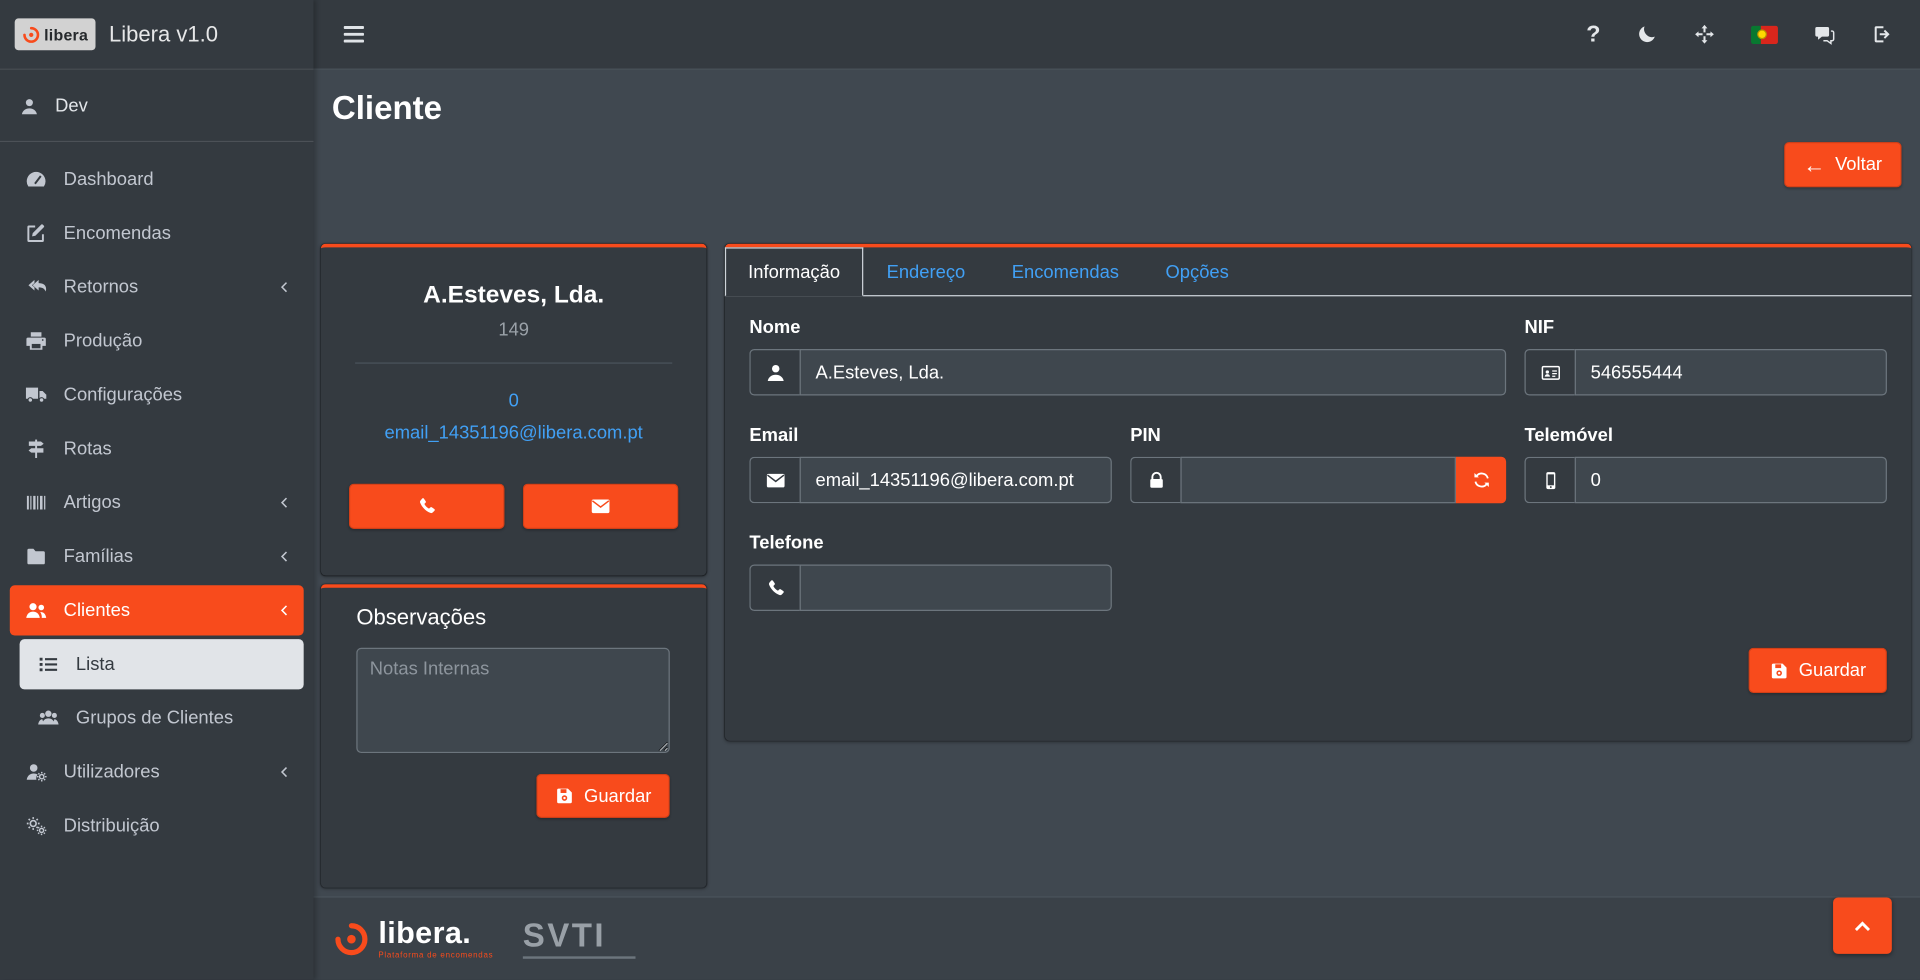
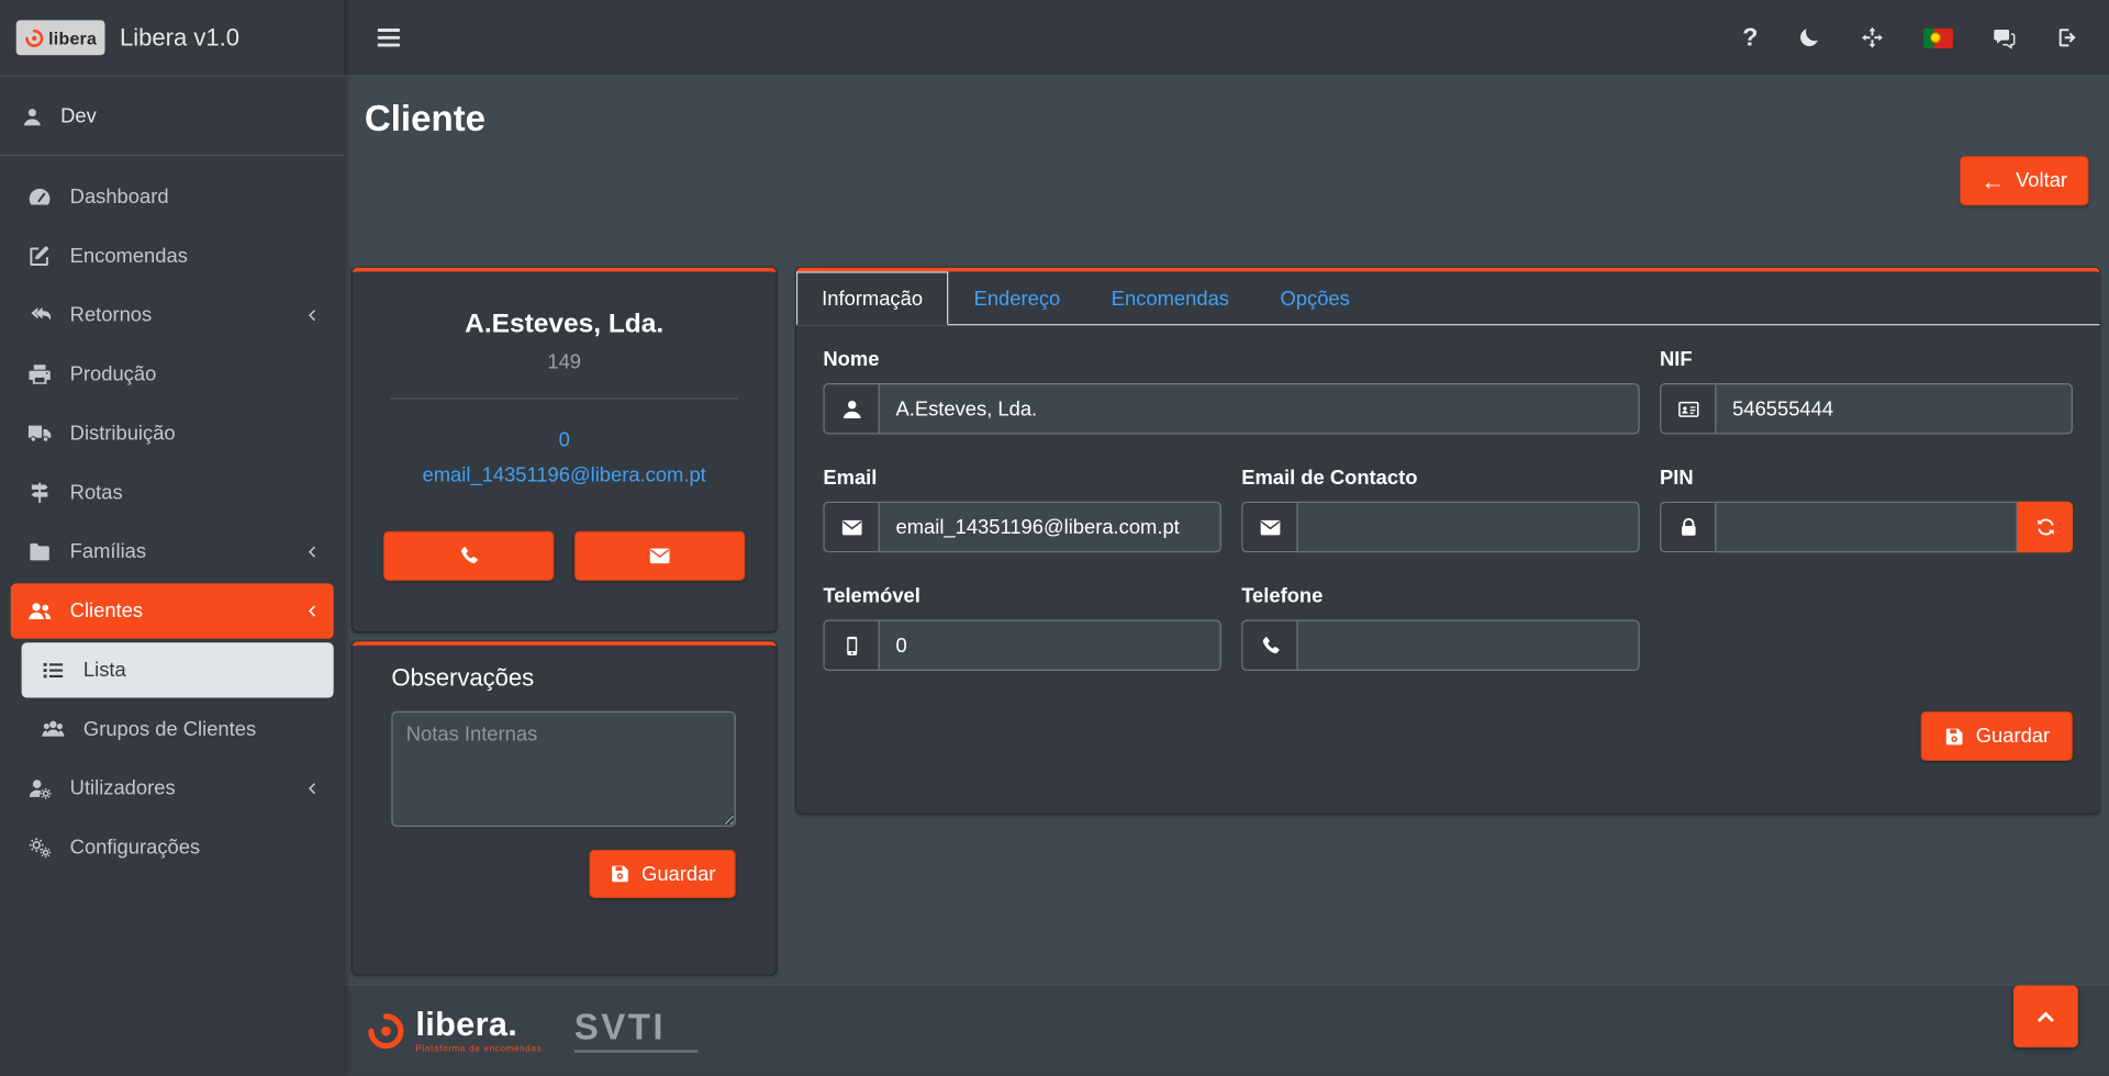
  libera
  Libera v1.0
  Dev
  Dashboard
  Encomendas
  Retornos
  Produção
- Configurações
+ Distribuição
  Rotas
- Artigos
  Famílias
  Clientes
  Lista
  Grupos de Clientes
  Utilizadores
- Distribuição
+ Configurações
  ?
  Cliente
  ←
  Voltar
  A.Esteves, Lda.
  149
  0
  email_14351196@libera.com.pt
  Observações
  Notas Internas
  Guardar
  Informação
  Endereço
  Encomendas
  Opções
  Nome
  A.Esteves, Lda.
  NIF
  546555444
  Email
  email_14351196@libera.com.pt
+ Email de Contacto
  PIN
  Telemóvel
  0
  Telefone
  Guardar
  libera.
  Plataforma de encomendas
  SVTI
